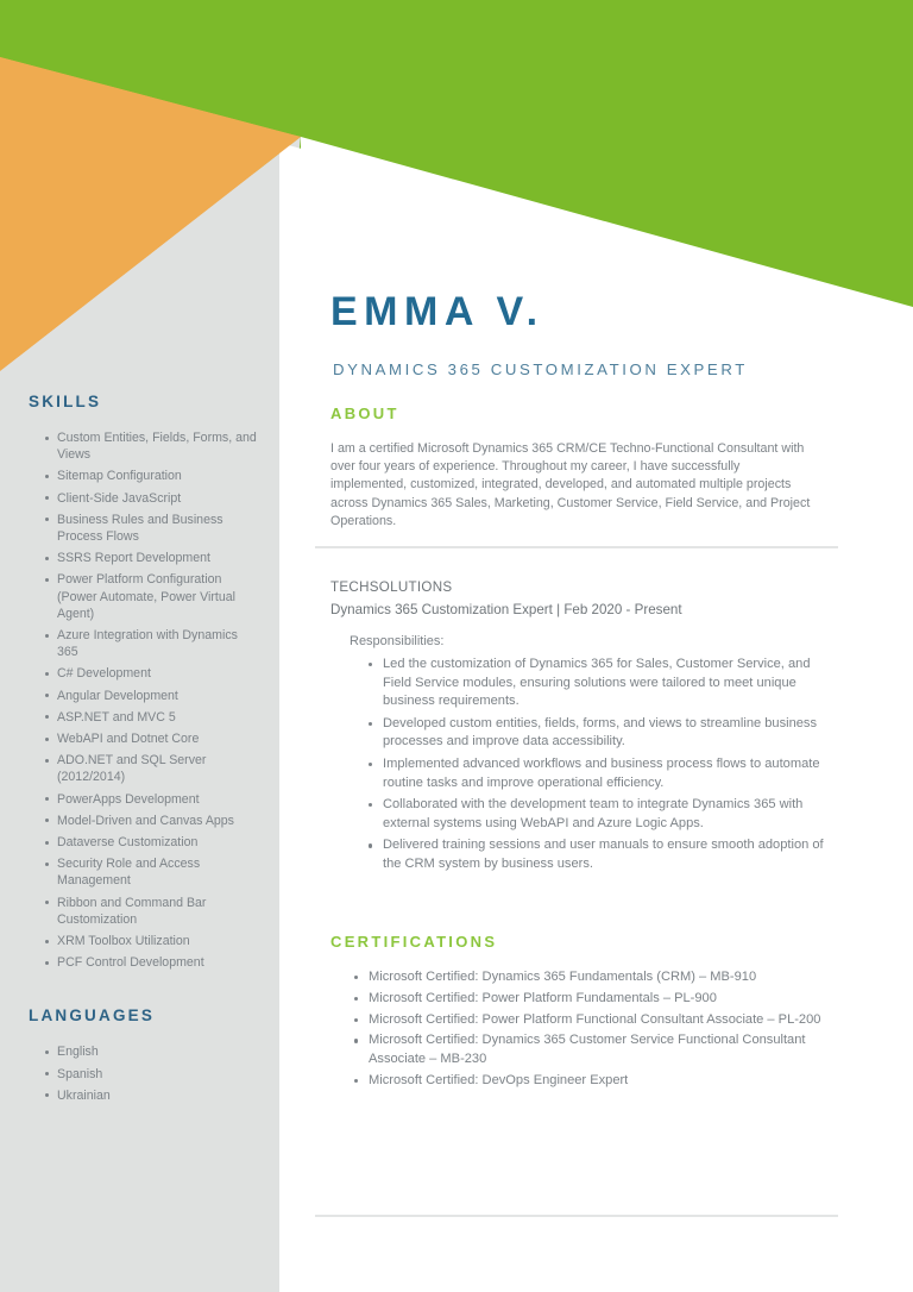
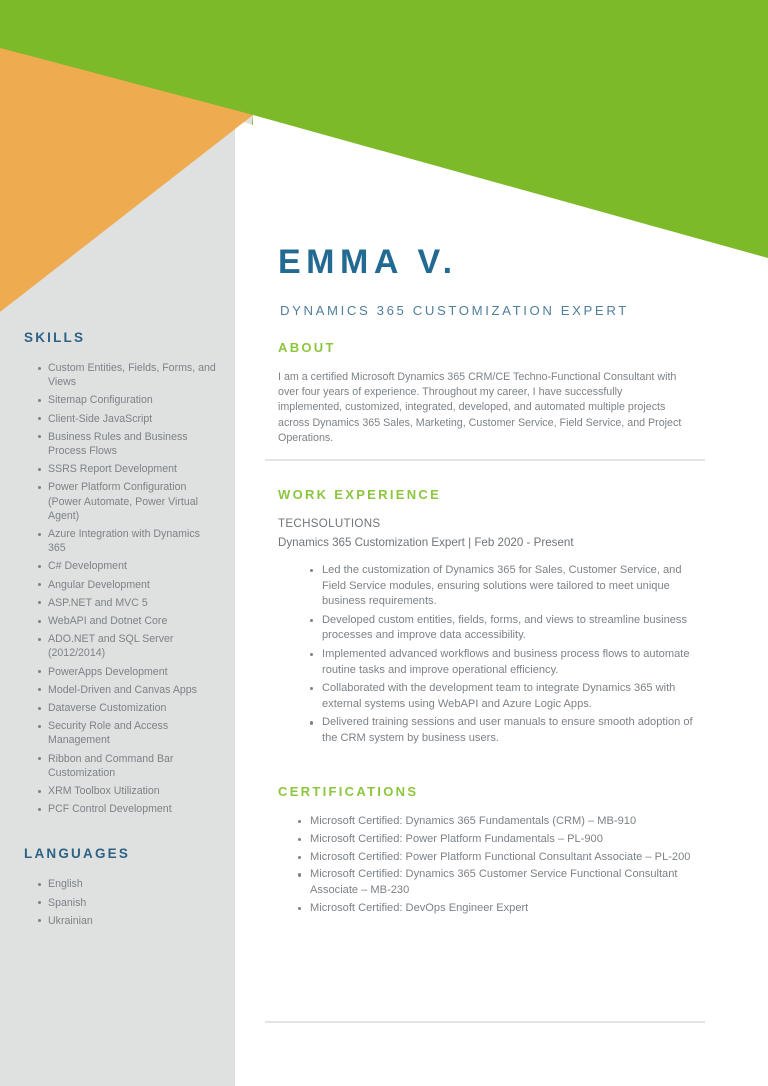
  EMMA V.
  DYNAMICS 365 CUSTOMIZATION EXPERT
  ABOUT
  I am a certified Microsoft Dynamics 365 CRM/CE Techno-Functional Consultant with over four years of experience. Throughout my career, I have successfully implemented, customized, integrated, developed, and automated multiple projects across Dynamics 365 Sales, Marketing, Customer Service, Field Service, and Project Operations.
+ WORK EXPERIENCE
  TECHSOLUTIONS
  Dynamics 365 Customization Expert | Feb 2020 - Present
- Responsibilities:
  Led the customization of Dynamics 365 for Sales, Customer Service, and Field Service modules, ensuring solutions were tailored to meet unique business requirements.
  Developed custom entities, fields, forms, and views to streamline business processes and improve data accessibility.
  Implemented advanced workflows and business process flows to automate routine tasks and improve operational efficiency.
  Collaborated with the development team to integrate Dynamics 365 with external systems using WebAPI and Azure Logic Apps.
  Delivered training sessions and user manuals to ensure smooth adoption of the CRM system by business users.
  CERTIFICATIONS
  Microsoft Certified: Dynamics 365 Fundamentals (CRM) – MB-910
  Microsoft Certified: Power Platform Fundamentals – PL-900
  Microsoft Certified: Power Platform Functional Consultant Associate – PL-200
  Microsoft Certified: Dynamics 365 Customer Service Functional Consultant Associate – MB-230
  Microsoft Certified: DevOps Engineer Expert
  SKILLS
  Custom Entities, Fields, Forms, and Views
  Sitemap Configuration
  Client-Side JavaScript
  Business Rules and Business Process Flows
  SSRS Report Development
  Power Platform Configuration (Power Automate, Power Virtual Agent)
  Azure Integration with Dynamics 365
  C# Development
  Angular Development
  ASP.NET and MVC 5
  WebAPI and Dotnet Core
  ADO.NET and SQL Server (2012/2014)
  PowerApps Development
  Model-Driven and Canvas Apps
  Dataverse Customization
  Security Role and Access Management
  Ribbon and Command Bar Customization
  XRM Toolbox Utilization
  PCF Control Development
  LANGUAGES
  English
  Spanish
  Ukrainian
